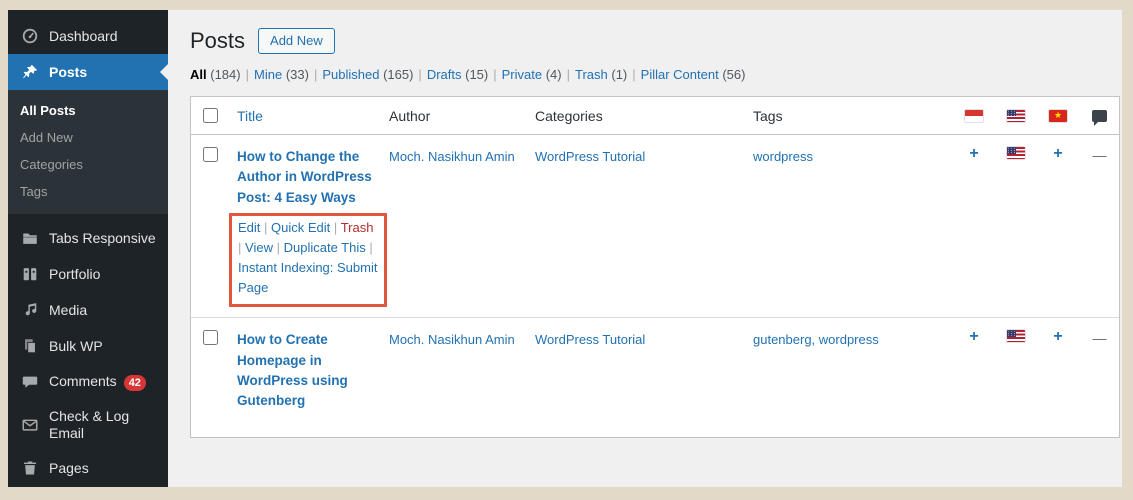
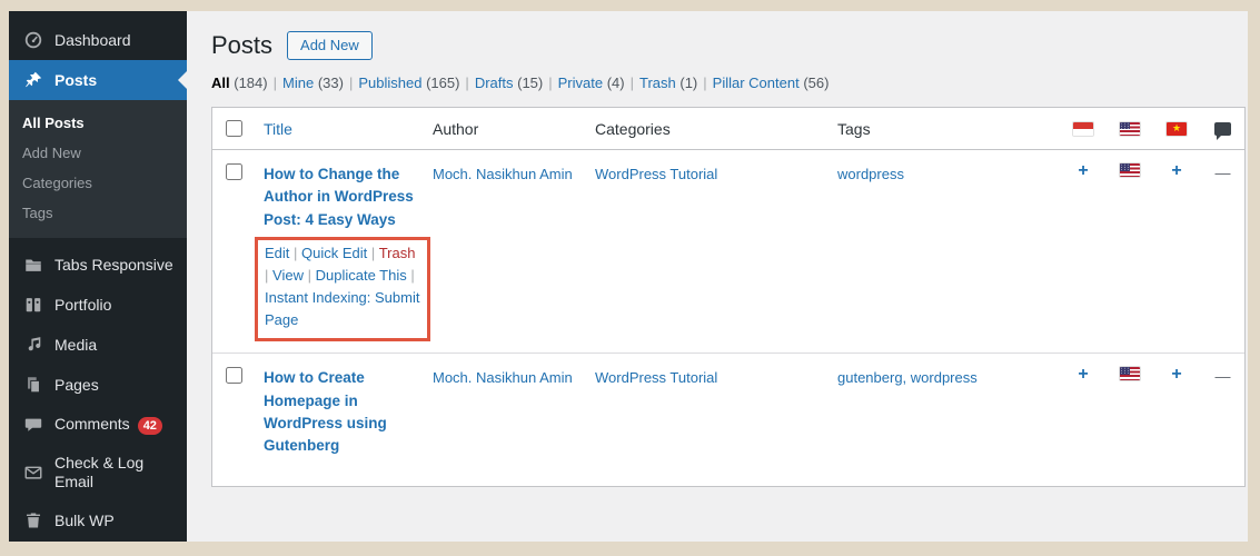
  Dashboard
  Posts
  All Posts
  Add New
  Categories
  Tags
  Tabs Responsive
  Portfolio
  Media
- Bulk WP
+ Pages
  Comments 42
  Check & Log Email
- Pages
+ Bulk WP
  Posts
  Add New
  All (184) | Mine (33) | Published (165) | Drafts (15) | Private (4) | Trash (1) | Pillar Content (56)
  Title
  Author
  Categories
  Tags
  ★
  How to Change the Author in WordPress Post: 4 Easy Ways
  Edit | Quick Edit | Trash | View | Duplicate This | Instant Indexing: Submit Page
  Moch. Nasikhun Amin
  WordPress Tutorial
  wordpress
  +
  +
  —
  How to Create Homepage in WordPress using Gutenberg
  Moch. Nasikhun Amin
  WordPress Tutorial
  gutenberg, wordpress
  +
  +
  —
